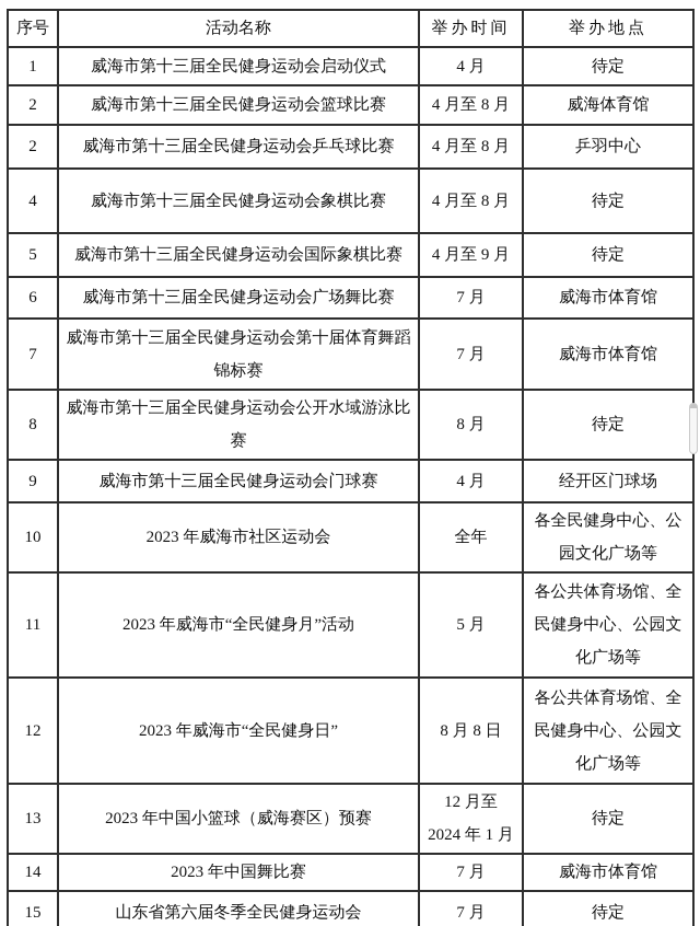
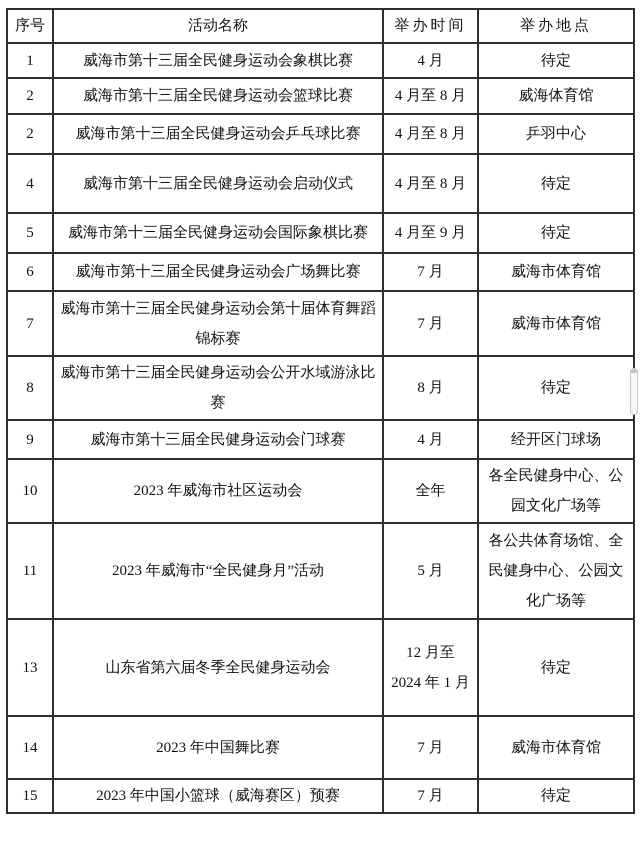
  序号	活动名称	举办时间	举办地点
- 1	威海市第十三届全民健身运动会启动仪式	4 月	待定
+ 1	威海市第十三届全民健身运动会象棋比赛	4 月	待定
  2	威海市第十三届全民健身运动会篮球比赛	4 月至 8 月	威海体育馆
  2	威海市第十三届全民健身运动会乒乓球比赛	4 月至 8 月	乒羽中心
- 4	威海市第十三届全民健身运动会象棋比赛	4 月至 8 月	待定
+ 4	威海市第十三届全民健身运动会启动仪式	4 月至 8 月	待定
  5	威海市第十三届全民健身运动会国际象棋比赛	4 月至 9 月	待定
  6	威海市第十三届全民健身运动会广场舞比赛	7 月	威海市体育馆
  7	威海市第十三届全民健身运动会第十届体育舞蹈锦标赛	7 月	威海市体育馆
  8	威海市第十三届全民健身运动会公开水域游泳比赛	8 月	待定
  9	威海市第十三届全民健身运动会门球赛	4 月	经开区门球场
  10	2023 年威海市社区运动会	全年	各全民健身中心、公园文化广场等
  11	2023 年威海市“全民健身月”活动	5 月	各公共体育场馆、全民健身中心、公园文化广场等
- 12	2023 年威海市“全民健身日”	8 月 8 日	各公共体育场馆、全民健身中心、公园文化广场等
- 13	2023 年中国小篮球（威海赛区）预赛	12 月至 2024 年 1 月	待定
+ 13	山东省第六届冬季全民健身运动会	12 月至 2024 年 1 月	待定
  14	2023 年中国舞比赛	7 月	威海市体育馆
- 15	山东省第六届冬季全民健身运动会	7 月	待定
+ 15	2023 年中国小篮球（威海赛区）预赛	7 月	待定
